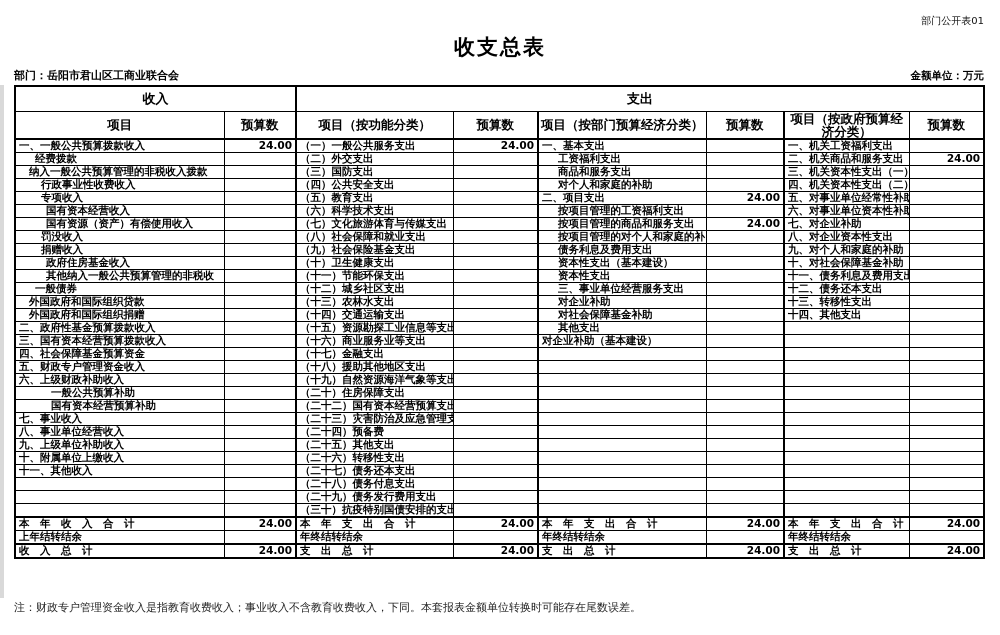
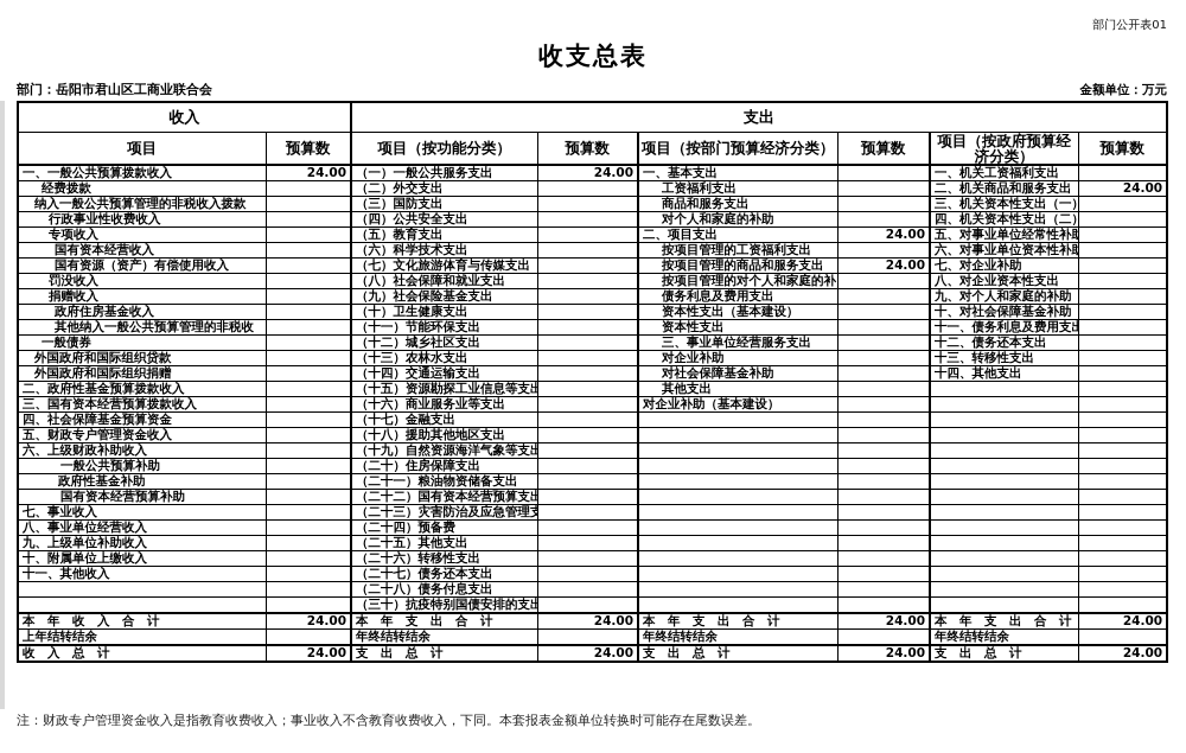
  部门公开表01
  收支总表
  部门：岳阳市君山区工商业联合会
  金额单位：万元
  收入	支出
  项目	预算数	项目（按功能分类）	预算数	项目（按部门预算经济分类）	预算数	项目（按政府预算经济分类）	预算数
  一、一般公共预算拨款收入	24.00	（一）一般公共服务支出	24.00	一、基本支出		一、机关工资福利支出
  经费拨款		（二）外交支出		工资福利支出		二、机关商品和服务支出	24.00
  纳入一般公共预算管理的非税收入拨款		（三）国防支出		商品和服务支出		三、机关资本性支出（一）
  行政事业性收费收入		（四）公共安全支出		对个人和家庭的补助		四、机关资本性支出（二）
  专项收入		（五）教育支出		二、项目支出	24.00	五、对事业单位经常性补助
  国有资本经营收入		（六）科学技术支出		按项目管理的工资福利支出		六、对事业单位资本性补助
  国有资源（资产）有偿使用收入		（七）文化旅游体育与传媒支出		按项目管理的商品和服务支出	24.00	七、对企业补助
  罚没收入		（八）社会保障和就业支出		按项目管理的对个人和家庭的补		八、对企业资本性支出
  捐赠收入		（九）社会保险基金支出		债务利息及费用支出		九、对个人和家庭的补助
  政府住房基金收入		（十）卫生健康支出		资本性支出（基本建设）		十、对社会保障基金补助
  其他纳入一般公共预算管理的非税收		（十一）节能环保支出		资本性支出		十一、债务利息及费用支出
  一般债券		（十二）城乡社区支出		三、事业单位经营服务支出		十二、债务还本支出
  外国政府和国际组织贷款		（十三）农林水支出		对企业补助		十三、转移性支出
  外国政府和国际组织捐赠		（十四）交通运输支出		对社会保障基金补助		十四、其他支出
  二、政府性基金预算拨款收入		（十五）资源勘探工业信息等支出		其他支出
  三、国有资本经营预算拨款收入		（十六）商业服务业等支出		对企业补助（基本建设）
  四、社会保障基金预算资金		（十七）金融支出
  五、财政专户管理资金收入		（十八）援助其他地区支出
  六、上级财政补助收入		（十九）自然资源海洋气象等支出
  一般公共预算补助		（二十）住房保障支出
+ 政府性基金补助		（二十一）粮油物资储备支出
  国有资本经营预算补助		（二十二）国有资本经营预算支出
  七、事业收入		（二十三）灾害防治及应急管理支
  八、事业单位经营收入		（二十四）预备费
  九、上级单位补助收入		（二十五）其他支出
  十、附属单位上缴收入		（二十六）转移性支出
  十一、其他收入		（二十七）债务还本支出
  		（二十八）债务付息支出
- 		（二十九）债务发行费用支出
  		（三十）抗疫特别国债安排的支出
  本 年 收 入 合 计	24.00	本 年 支 出 合 计	24.00	本 年 支 出 合 计	24.00	本 年 支 出 合 计	24.00
  上年结转结余		年终结转结余		年终结转结余		年终结转结余
  收 入 总 计	24.00	支 出 总 计	24.00	支 出 总 计	24.00	支 出 总 计	24.00
  注：财政专户管理资金收入是指教育收费收入；事业收入不含教育收费收入，下同。本套报表金额单位转换时可能存在尾数误差。
